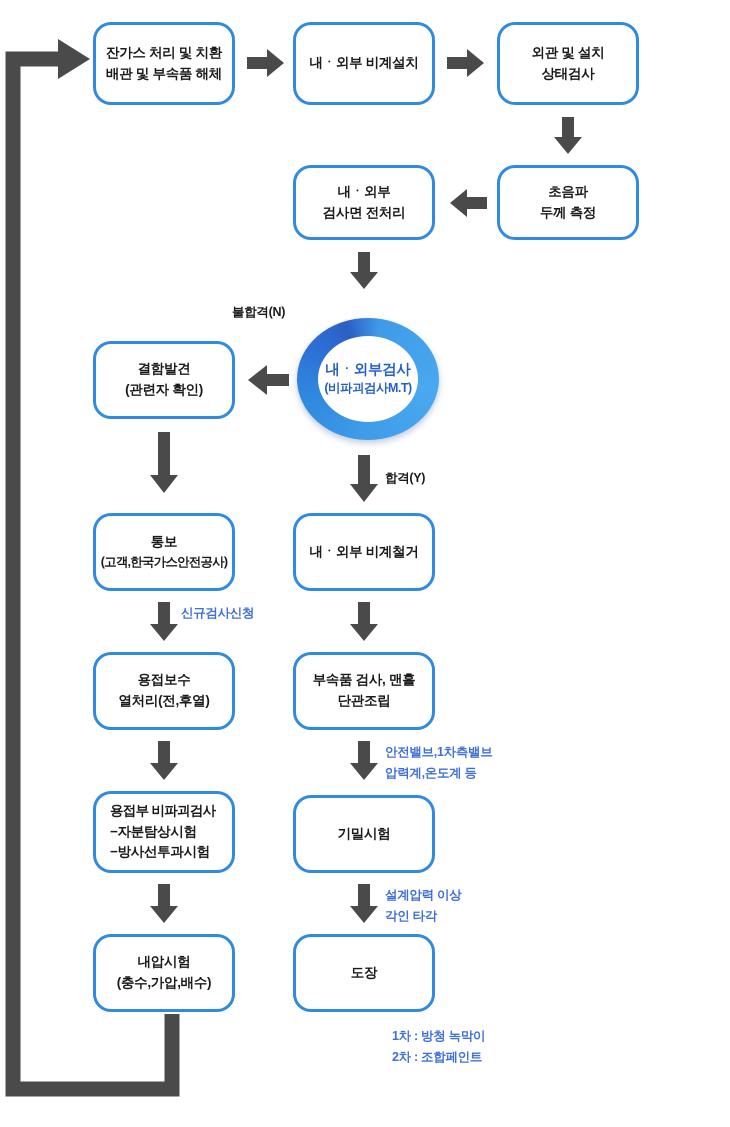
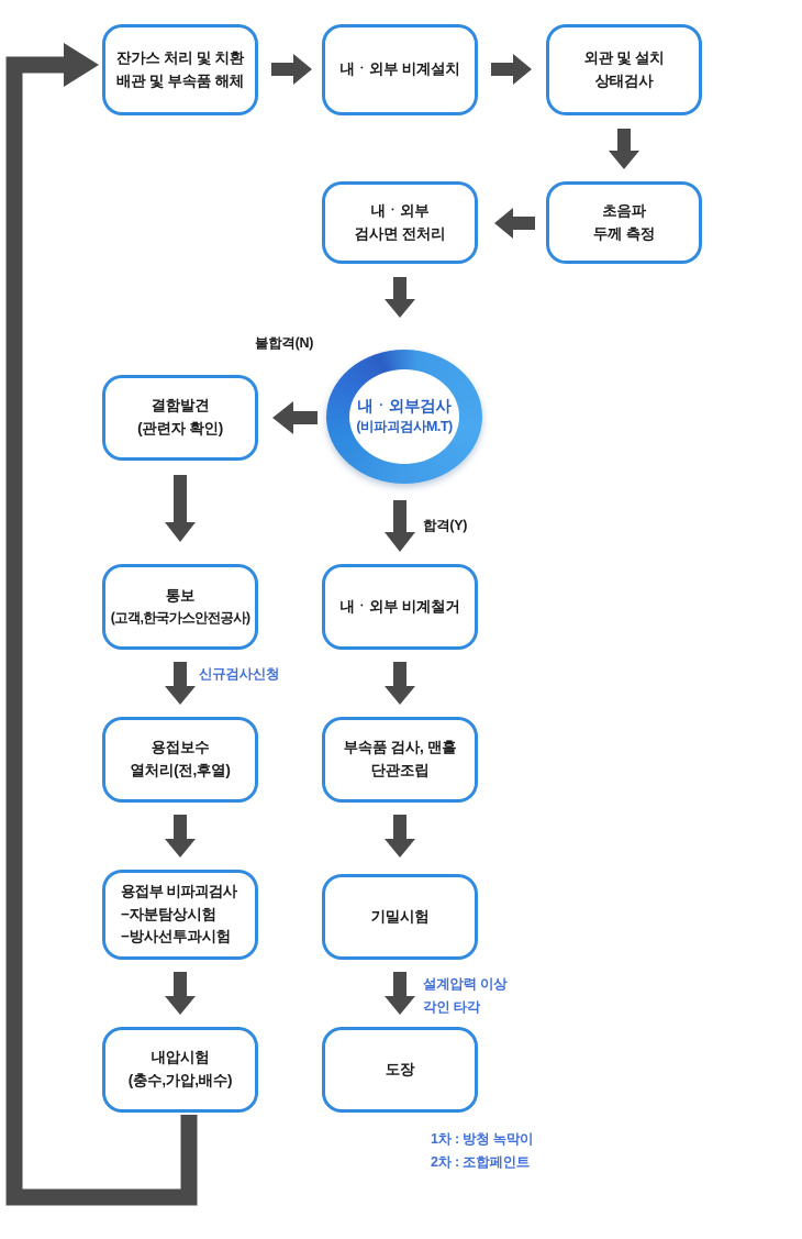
  잔가스 처리 및 치환
  배관 및 부속품 해체
  내ㆍ외부 비계설치
  외관 및 설치
  상태검사
  초음파
  두께 측정
  내ㆍ외부
  검사면 전처리
  내ㆍ외부검사
  (비파괴검사M.T)
  불합격(N)
  결함발견
  (관련자 확인)
  통보
  (고객,한국가스안전공사)
  신규검사신청
  용접보수
  열처리(전,후열)
  용접부 비파괴검사
  −자분탐상시험
  −방사선투과시험
  내압시험
  (충수,가압,배수)
  합격(Y)
  내ㆍ외부 비계철거
  부속품 검사, 맨홀
  단관조립
- 안전밸브,1차측밸브
- 압력계,온도계 등
  기밀시험
  설계압력 이상
  각인 타각
  도장
  1차 : 방청 녹막이
  2차 : 조합페인트
